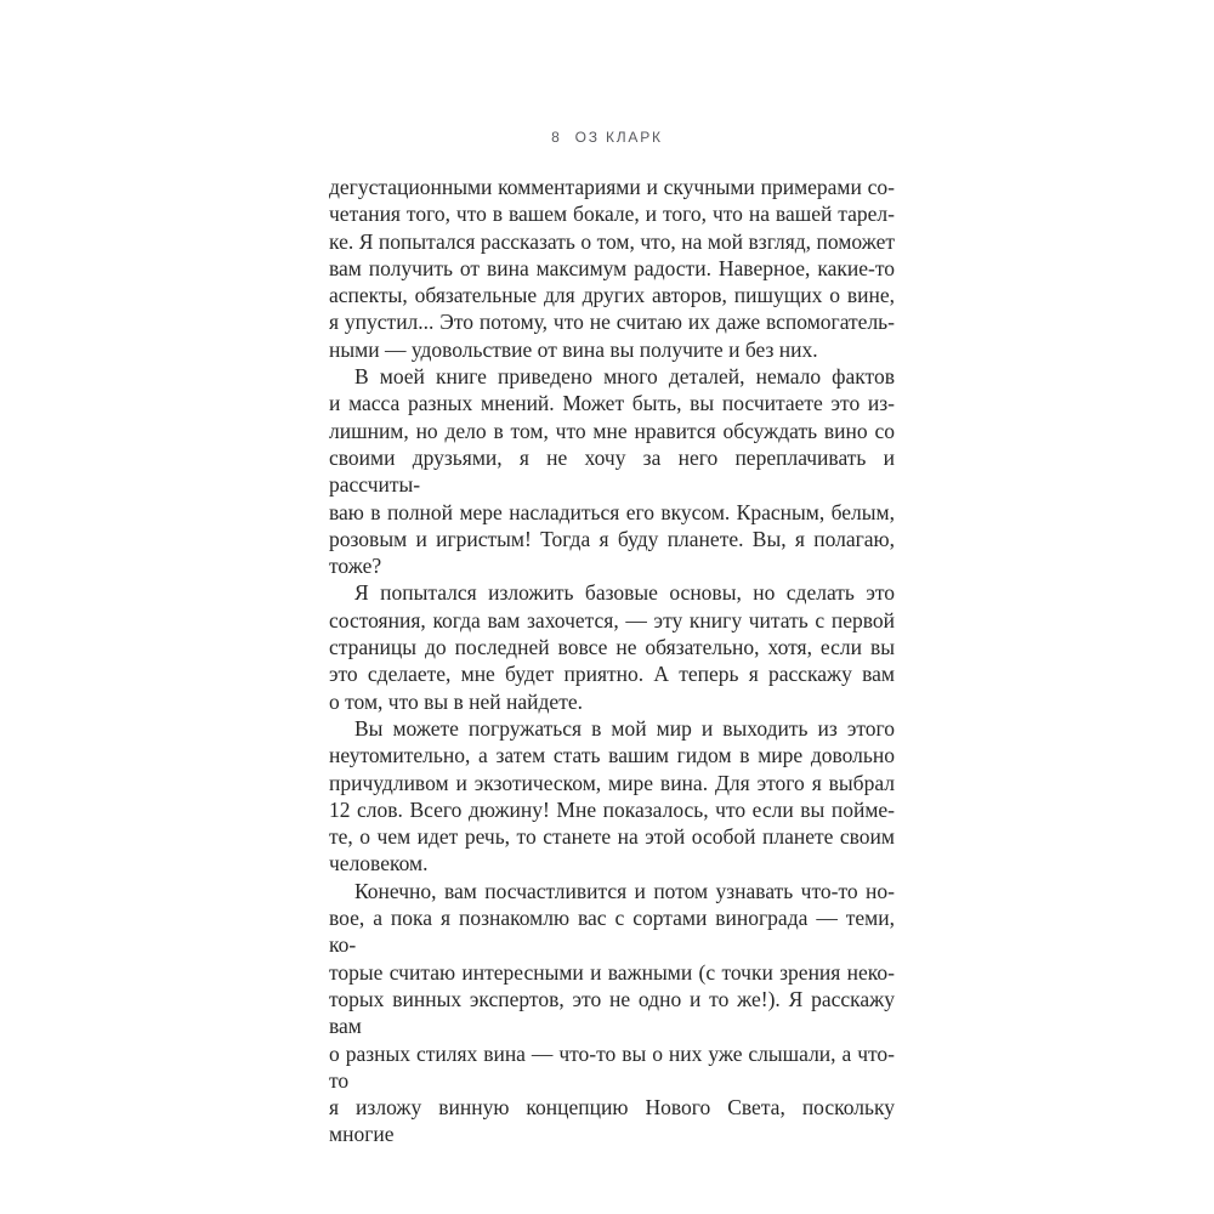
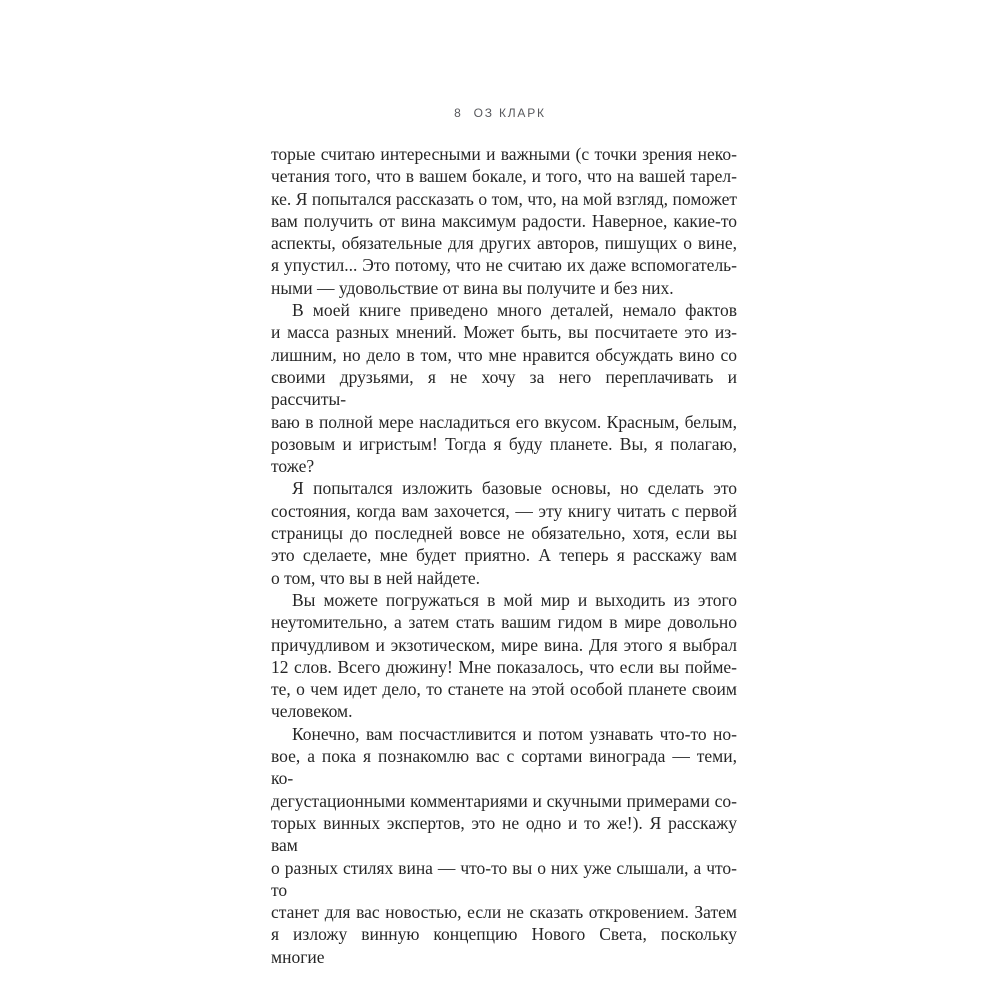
  8 ОЗ КЛАРК
- дегустационными комментариями и скучными примерами со-
+ торые считаю интересными и важными (с точки зрения неко-
  четания того, что в вашем бокале, и того, что на вашей тарел-
  ке. Я попытался рассказать о том, что, на мой взгляд, поможет
  вам получить от вина максимум радости. Наверное, какие-то
  аспекты, обязательные для других авторов, пишущих о вине,
  я упустил... Это потому, что не считаю их даже вспомогатель-
  ными — удовольствие от вина вы получите и без них.
  В моей книге приведено много деталей, немало фактов
  и масса разных мнений. Может быть, вы посчитаете это из-
  лишним, но дело в том, что мне нравится обсуждать вино со
  своими друзьями, я не хочу за него переплачивать и рассчиты-
  ваю в полной мере насладиться его вкусом. Красным, белым,
  розовым и игристым! Тогда я буду планете. Вы, я полагаю,
  тоже?
  Я попытался изложить базовые основы, но сделать это
  состояния, когда вам захочется, — эту книгу читать с первой
  страницы до последней вовсе не обязательно, хотя, если вы
  это сделаете, мне будет приятно. А теперь я расскажу вам
  о том, что вы в ней найдете.
  Вы можете погружаться в мой мир и выходить из этого
  неутомительно, а затем стать вашим гидом в мире довольно
  причудливом и экзотическом, мире вина. Для этого я выбрал
  12 слов. Всего дюжину! Мне показалось, что если вы пойме-
- те, о чем идет речь, то станете на этой особой планете своим
+ те, о чем идет дело, то станете на этой особой планете своим
  человеком.
  Конечно, вам посчастливится и потом узнавать что-то но-
  вое, а пока я познакомлю вас с сортами винограда — теми, ко-
- торые считаю интересными и важными (с точки зрения неко-
+ дегустационными комментариями и скучными примерами со-
  торых винных экспертов, это не одно и то же!). Я расскажу вам
  о разных стилях вина — что-то вы о них уже слышали, а что-то
+ станет для вас новостью, если не сказать откровением. Затем
  я изложу винную концепцию Нового Света, поскольку многие
